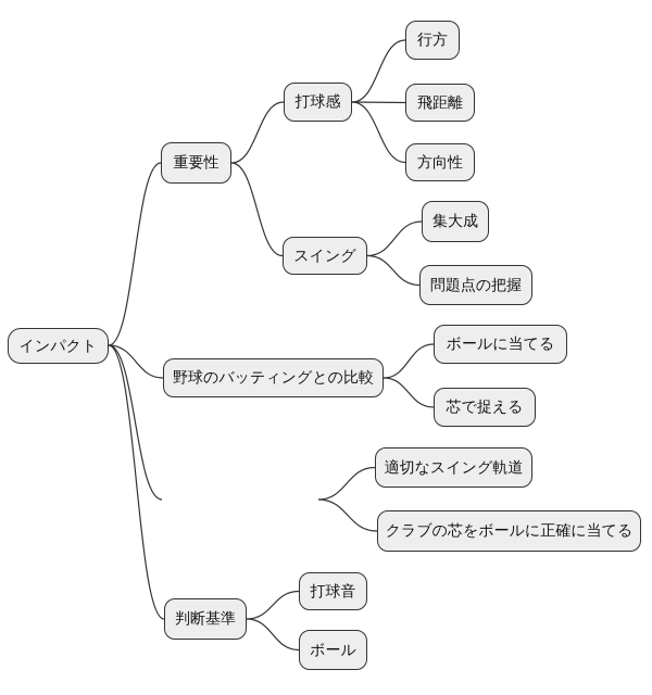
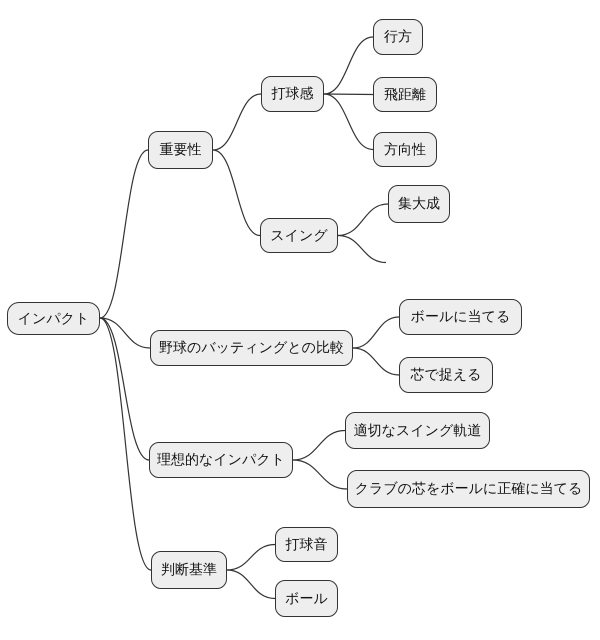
  インパクト
  重要性
  野球のバッティングとの比較
+ 理想的なインパクト
  判断基準
  打球感
  スイング
  行方
  飛距離
  方向性
  集大成
- 問題点の把握
  ボールに当てる
  芯で捉える
  適切なスイング軌道
  クラブの芯をボールに正確に当てる
  打球音
  ボール
